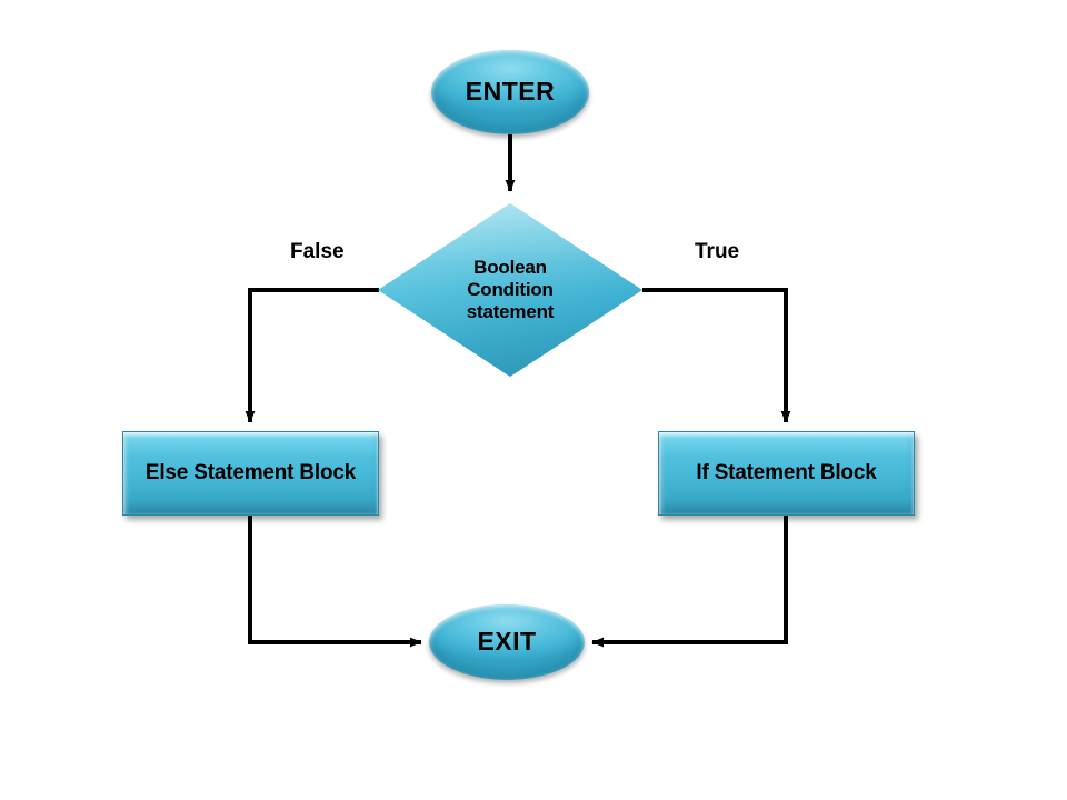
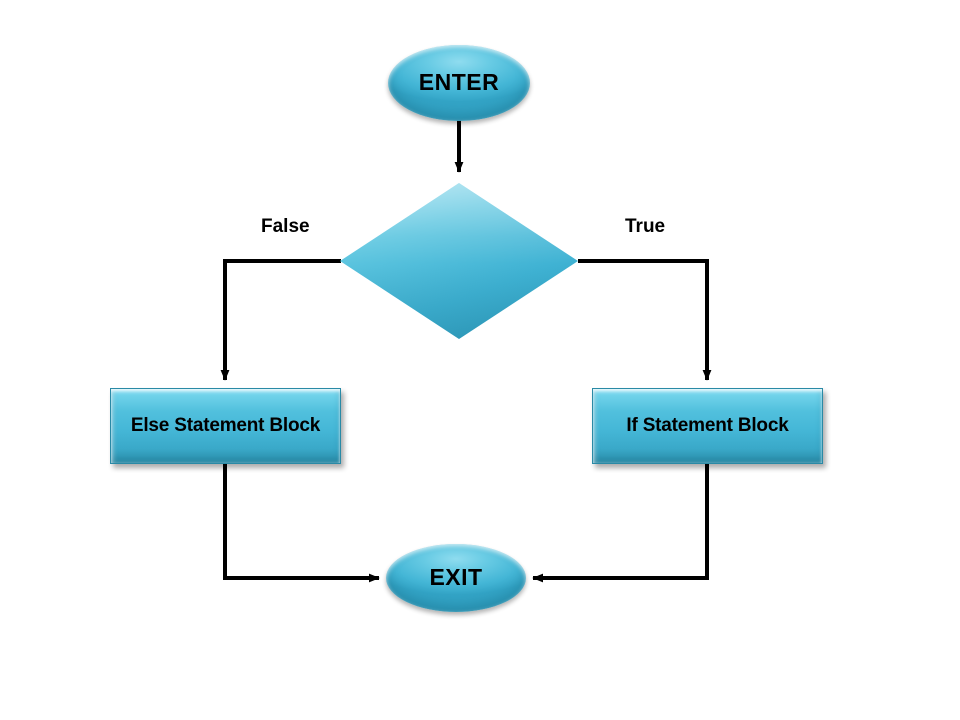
  ENTER
- Boolean
- Condition
- statement
  False
  True
  Else Statement Block
  If Statement Block
  EXIT
